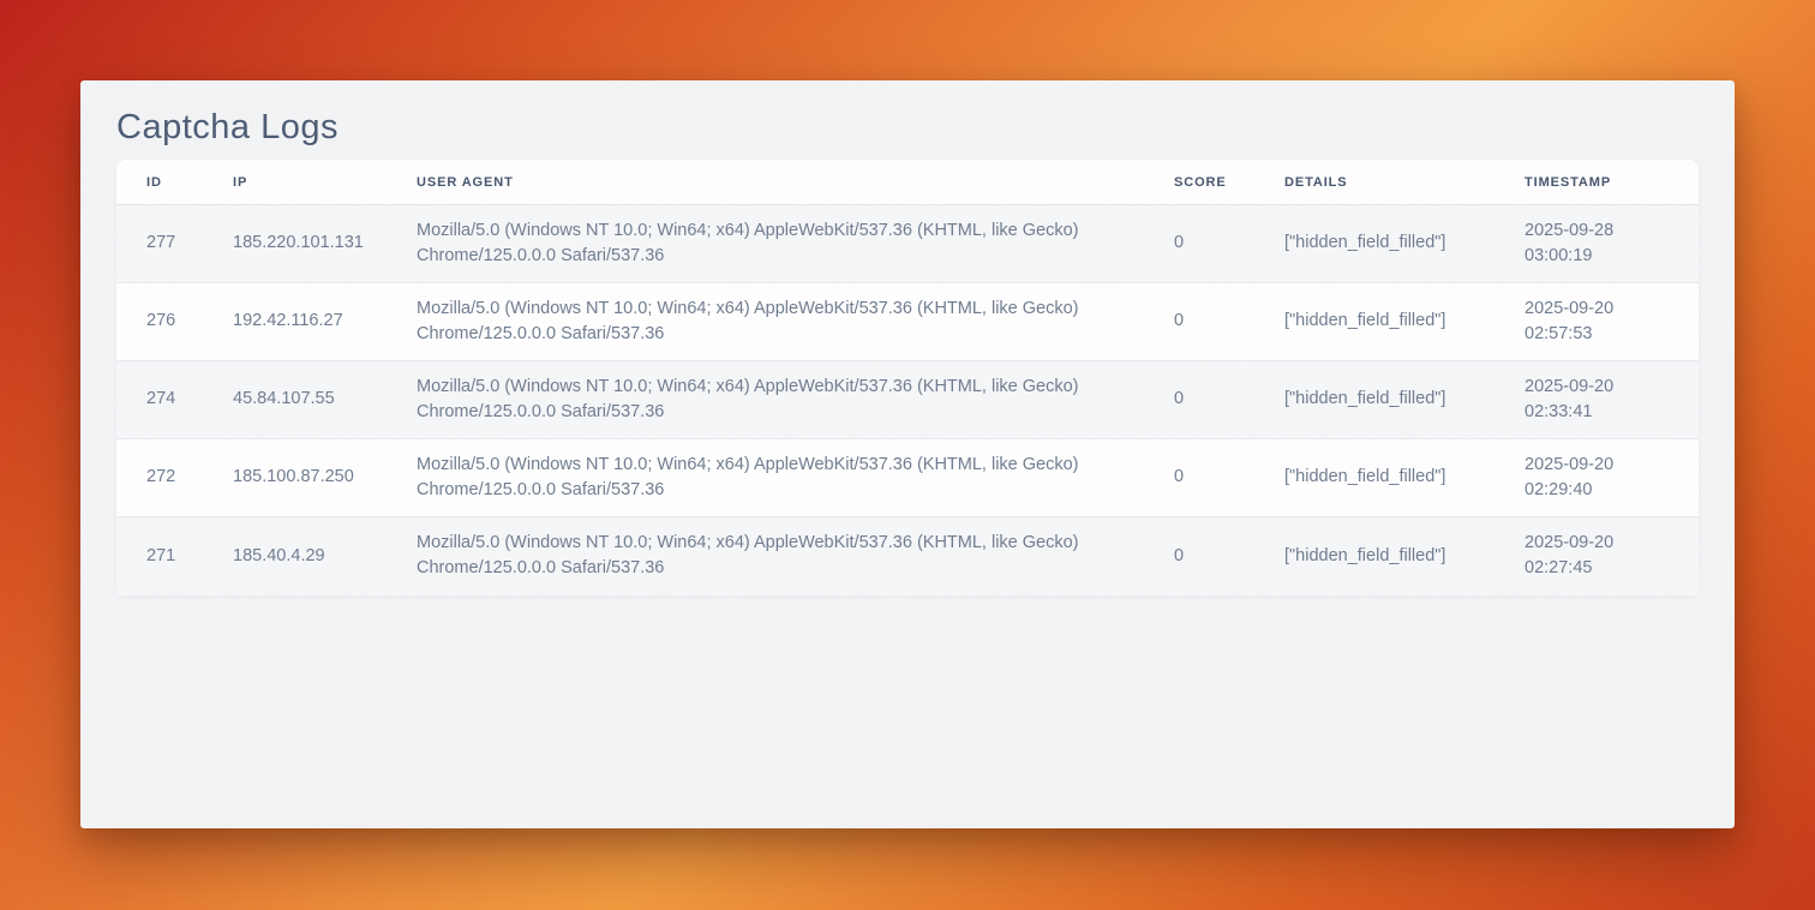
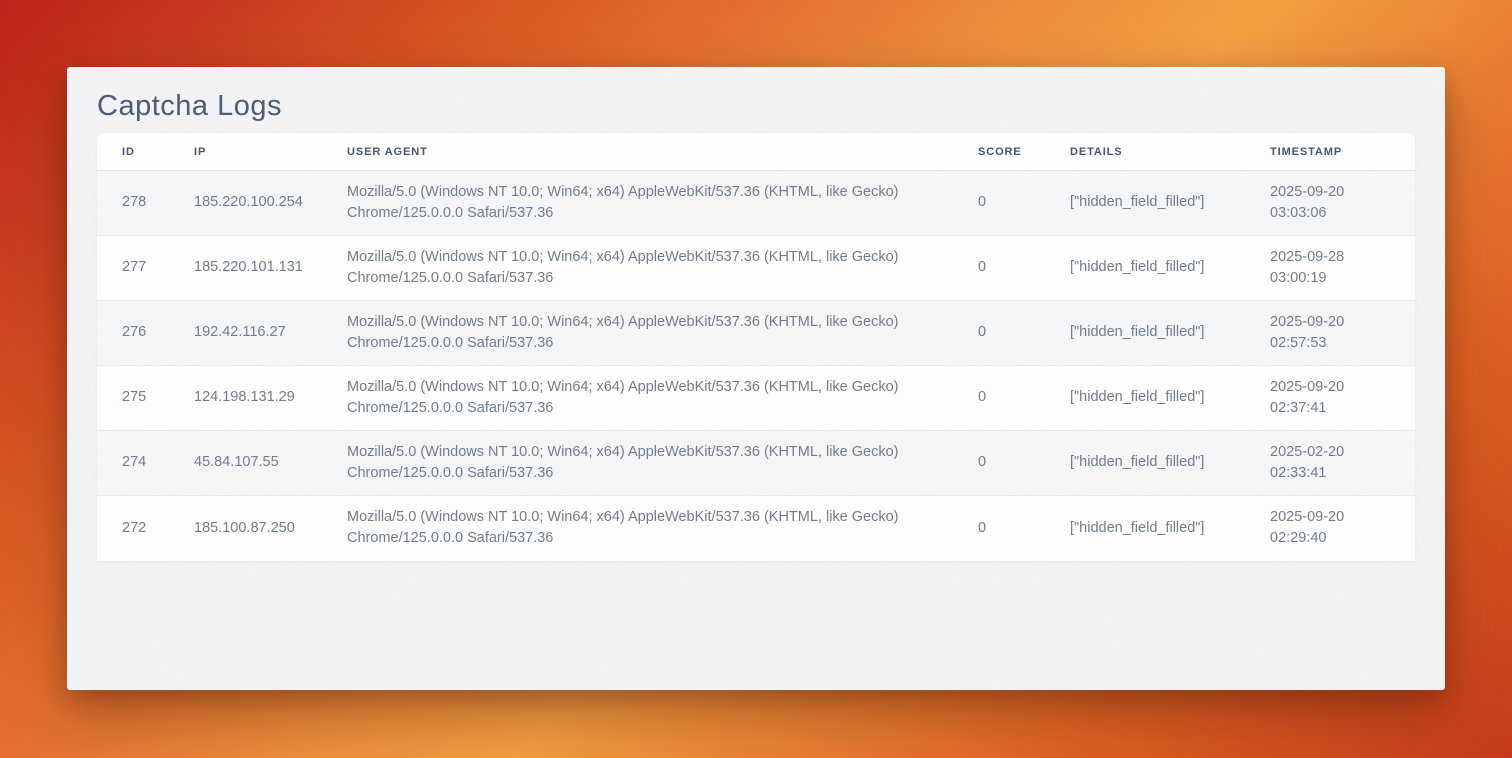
  Captcha Logs
  ID	IP	USER AGENT	SCORE	DETAILS	TIMESTAMP
+ 278	185.220.100.254	Mozilla/5.0 (Windows NT 10.0; Win64; x64) AppleWebKit/537.36 (KHTML, like Gecko) Chrome/125.0.0.0 Safari/537.36	0	["hidden_field_filled"]	2025-09-20 03:03:06
  277	185.220.101.131	Mozilla/5.0 (Windows NT 10.0; Win64; x64) AppleWebKit/537.36 (KHTML, like Gecko) Chrome/125.0.0.0 Safari/537.36	0	["hidden_field_filled"]	2025-09-28 03:00:19
  276	192.42.116.27	Mozilla/5.0 (Windows NT 10.0; Win64; x64) AppleWebKit/537.36 (KHTML, like Gecko) Chrome/125.0.0.0 Safari/537.36	0	["hidden_field_filled"]	2025-09-20 02:57:53
+ 275	124.198.131.29	Mozilla/5.0 (Windows NT 10.0; Win64; x64) AppleWebKit/537.36 (KHTML, like Gecko) Chrome/125.0.0.0 Safari/537.36	0	["hidden_field_filled"]	2025-09-20 02:37:41
- 274	45.84.107.55	Mozilla/5.0 (Windows NT 10.0; Win64; x64) AppleWebKit/537.36 (KHTML, like Gecko) Chrome/125.0.0.0 Safari/537.36	0	["hidden_field_filled"]	2025-09-20 02:33:41
+ 274	45.84.107.55	Mozilla/5.0 (Windows NT 10.0; Win64; x64) AppleWebKit/537.36 (KHTML, like Gecko) Chrome/125.0.0.0 Safari/537.36	0	["hidden_field_filled"]	2025-02-20 02:33:41
  272	185.100.87.250	Mozilla/5.0 (Windows NT 10.0; Win64; x64) AppleWebKit/537.36 (KHTML, like Gecko) Chrome/125.0.0.0 Safari/537.36	0	["hidden_field_filled"]	2025-09-20 02:29:40
- 271	185.40.4.29	Mozilla/5.0 (Windows NT 10.0; Win64; x64) AppleWebKit/537.36 (KHTML, like Gecko) Chrome/125.0.0.0 Safari/537.36	0	["hidden_field_filled"]	2025-09-20 02:27:45
